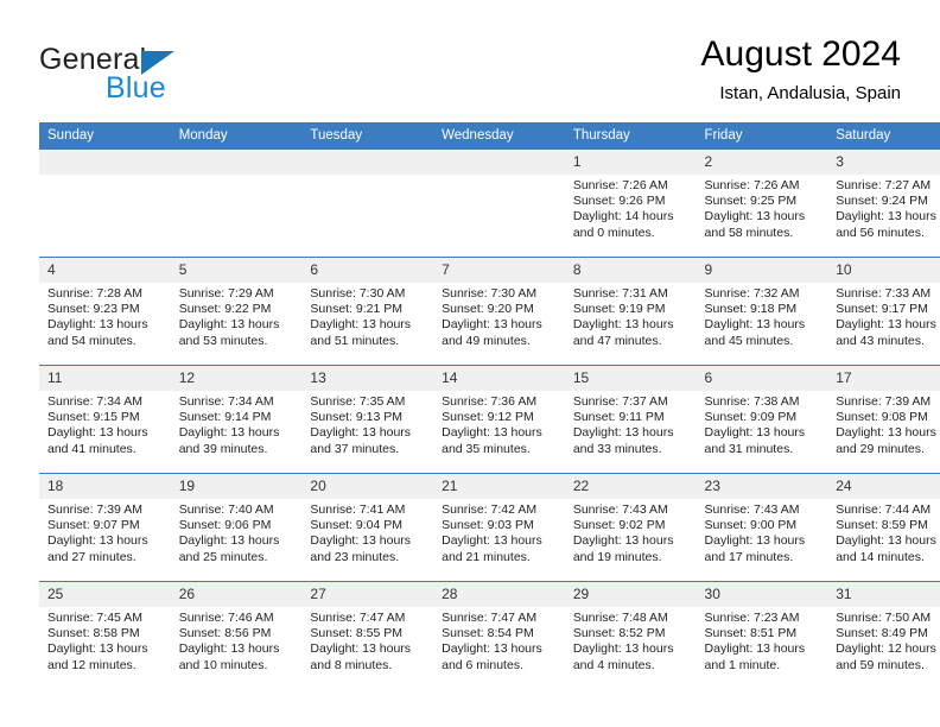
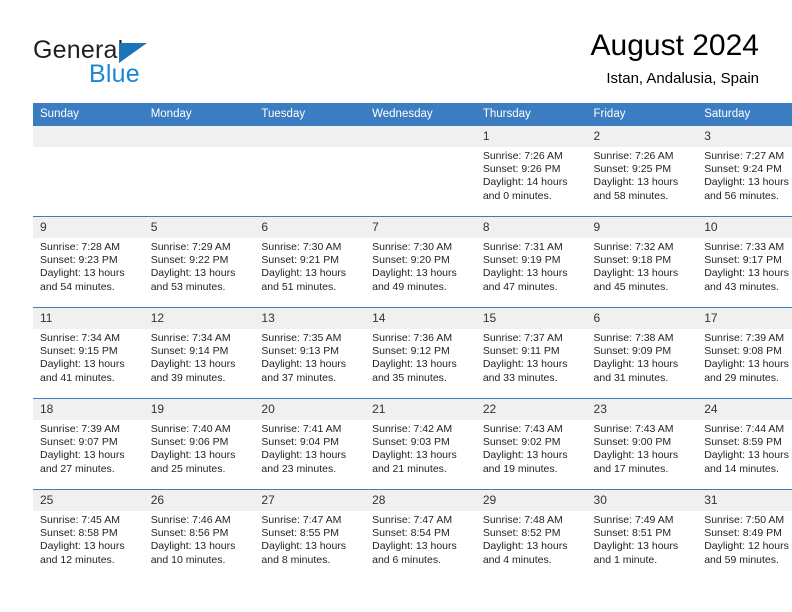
  General
  Blue
  August 2024
  Istan, Andalusia, Spain
  Sunday	Monday	Tuesday	Wednesday	Thursday	Friday	Saturday
  				1 Sunrise: 7:26 AM Sunset: 9:26 PM Daylight: 14 hours and 0 minutes.	2 Sunrise: 7:26 AM Sunset: 9:25 PM Daylight: 13 hours and 58 minutes.	3 Sunrise: 7:27 AM Sunset: 9:24 PM Daylight: 13 hours and 56 minutes.
- 4 Sunrise: 7:28 AM Sunset: 9:23 PM Daylight: 13 hours and 54 minutes.	5 Sunrise: 7:29 AM Sunset: 9:22 PM Daylight: 13 hours and 53 minutes.	6 Sunrise: 7:30 AM Sunset: 9:21 PM Daylight: 13 hours and 51 minutes.	7 Sunrise: 7:30 AM Sunset: 9:20 PM Daylight: 13 hours and 49 minutes.	8 Sunrise: 7:31 AM Sunset: 9:19 PM Daylight: 13 hours and 47 minutes.	9 Sunrise: 7:32 AM Sunset: 9:18 PM Daylight: 13 hours and 45 minutes.	10 Sunrise: 7:33 AM Sunset: 9:17 PM Daylight: 13 hours and 43 minutes.
+ 9 Sunrise: 7:28 AM Sunset: 9:23 PM Daylight: 13 hours and 54 minutes.	5 Sunrise: 7:29 AM Sunset: 9:22 PM Daylight: 13 hours and 53 minutes.	6 Sunrise: 7:30 AM Sunset: 9:21 PM Daylight: 13 hours and 51 minutes.	7 Sunrise: 7:30 AM Sunset: 9:20 PM Daylight: 13 hours and 49 minutes.	8 Sunrise: 7:31 AM Sunset: 9:19 PM Daylight: 13 hours and 47 minutes.	9 Sunrise: 7:32 AM Sunset: 9:18 PM Daylight: 13 hours and 45 minutes.	10 Sunrise: 7:33 AM Sunset: 9:17 PM Daylight: 13 hours and 43 minutes.
  11 Sunrise: 7:34 AM Sunset: 9:15 PM Daylight: 13 hours and 41 minutes.	12 Sunrise: 7:34 AM Sunset: 9:14 PM Daylight: 13 hours and 39 minutes.	13 Sunrise: 7:35 AM Sunset: 9:13 PM Daylight: 13 hours and 37 minutes.	14 Sunrise: 7:36 AM Sunset: 9:12 PM Daylight: 13 hours and 35 minutes.	15 Sunrise: 7:37 AM Sunset: 9:11 PM Daylight: 13 hours and 33 minutes.	6 Sunrise: 7:38 AM Sunset: 9:09 PM Daylight: 13 hours and 31 minutes.	17 Sunrise: 7:39 AM Sunset: 9:08 PM Daylight: 13 hours and 29 minutes.
  18 Sunrise: 7:39 AM Sunset: 9:07 PM Daylight: 13 hours and 27 minutes.	19 Sunrise: 7:40 AM Sunset: 9:06 PM Daylight: 13 hours and 25 minutes.	20 Sunrise: 7:41 AM Sunset: 9:04 PM Daylight: 13 hours and 23 minutes.	21 Sunrise: 7:42 AM Sunset: 9:03 PM Daylight: 13 hours and 21 minutes.	22 Sunrise: 7:43 AM Sunset: 9:02 PM Daylight: 13 hours and 19 minutes.	23 Sunrise: 7:43 AM Sunset: 9:00 PM Daylight: 13 hours and 17 minutes.	24 Sunrise: 7:44 AM Sunset: 8:59 PM Daylight: 13 hours and 14 minutes.
- 25 Sunrise: 7:45 AM Sunset: 8:58 PM Daylight: 13 hours and 12 minutes.	26 Sunrise: 7:46 AM Sunset: 8:56 PM Daylight: 13 hours and 10 minutes.	27 Sunrise: 7:47 AM Sunset: 8:55 PM Daylight: 13 hours and 8 minutes.	28 Sunrise: 7:47 AM Sunset: 8:54 PM Daylight: 13 hours and 6 minutes.	29 Sunrise: 7:48 AM Sunset: 8:52 PM Daylight: 13 hours and 4 minutes.	30 Sunrise: 7:23 AM Sunset: 8:51 PM Daylight: 13 hours and 1 minute.	31 Sunrise: 7:50 AM Sunset: 8:49 PM Daylight: 12 hours and 59 minutes.
+ 25 Sunrise: 7:45 AM Sunset: 8:58 PM Daylight: 13 hours and 12 minutes.	26 Sunrise: 7:46 AM Sunset: 8:56 PM Daylight: 13 hours and 10 minutes.	27 Sunrise: 7:47 AM Sunset: 8:55 PM Daylight: 13 hours and 8 minutes.	28 Sunrise: 7:47 AM Sunset: 8:54 PM Daylight: 13 hours and 6 minutes.	29 Sunrise: 7:48 AM Sunset: 8:52 PM Daylight: 13 hours and 4 minutes.	30 Sunrise: 7:49 AM Sunset: 8:51 PM Daylight: 13 hours and 1 minute.	31 Sunrise: 7:50 AM Sunset: 8:49 PM Daylight: 12 hours and 59 minutes.
